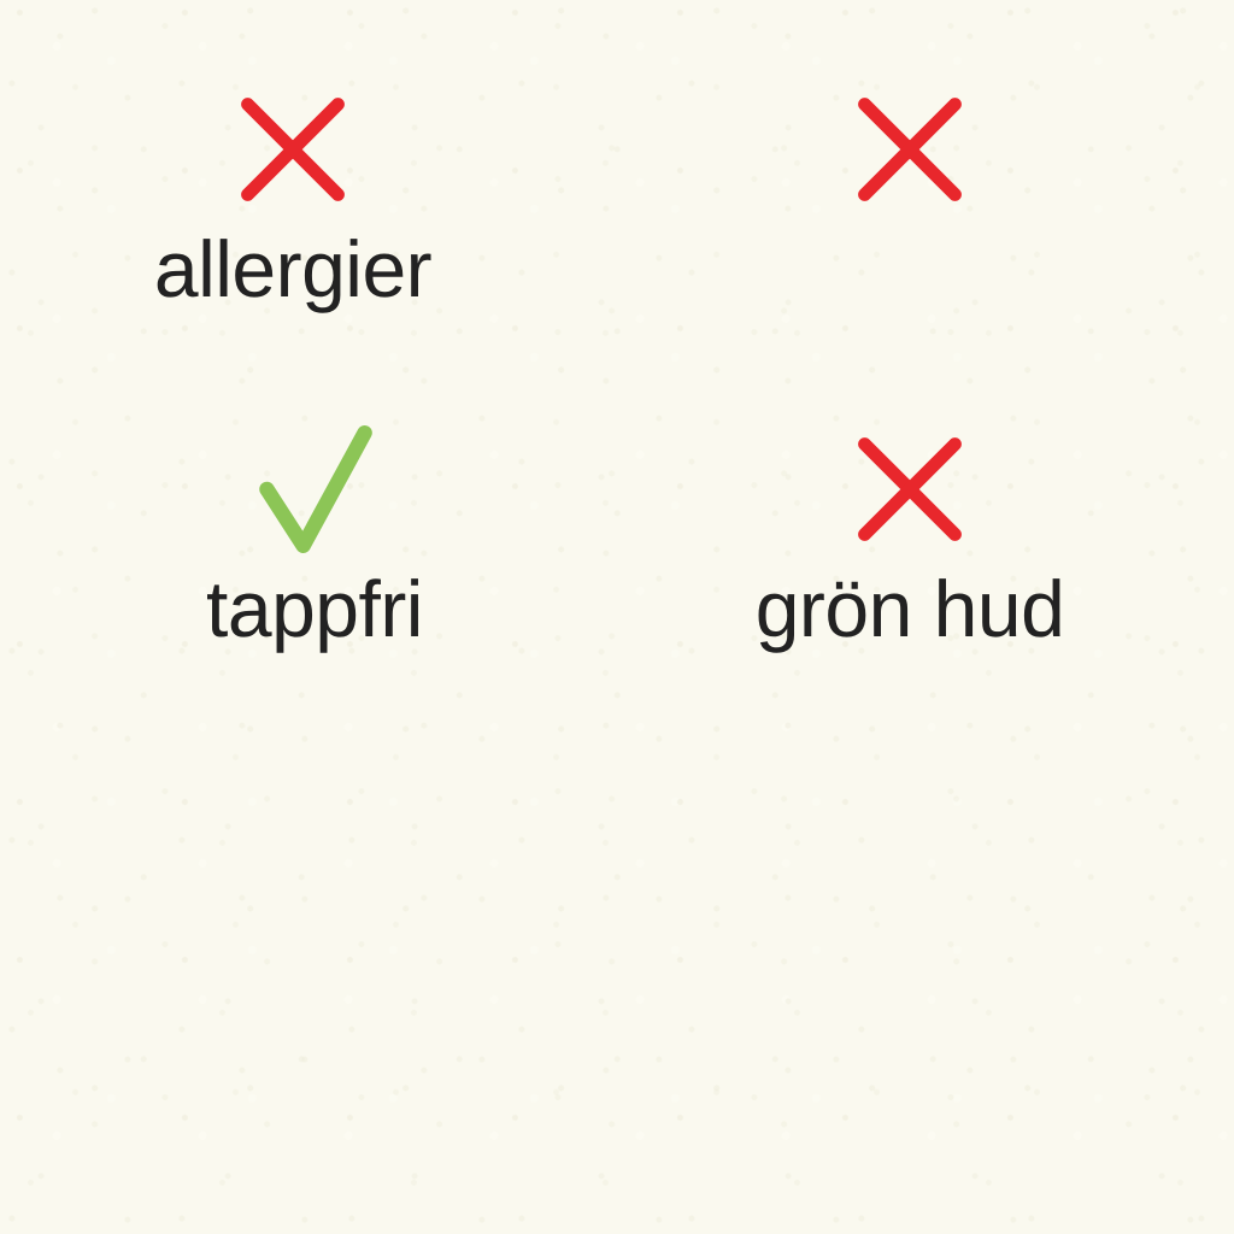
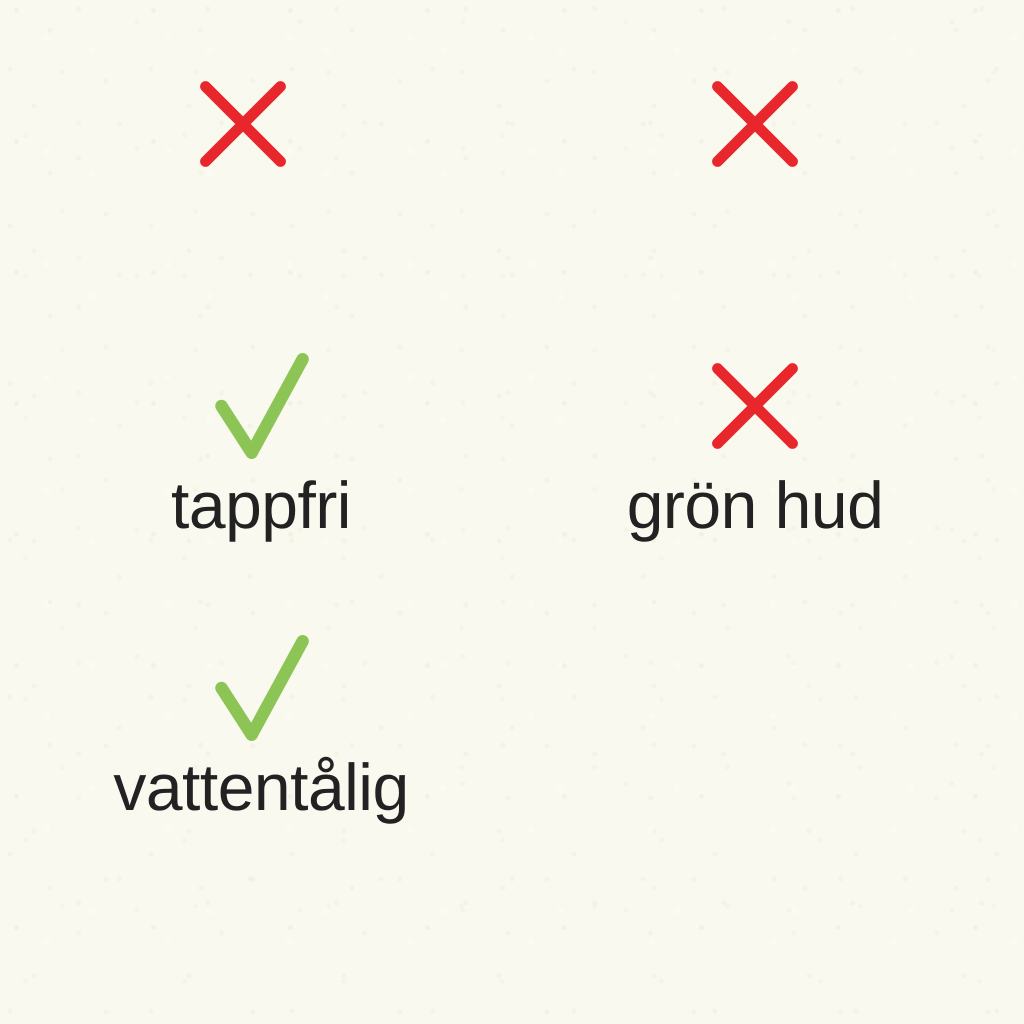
- allergier
  tappfri
  grön hud
+ vattentålig
